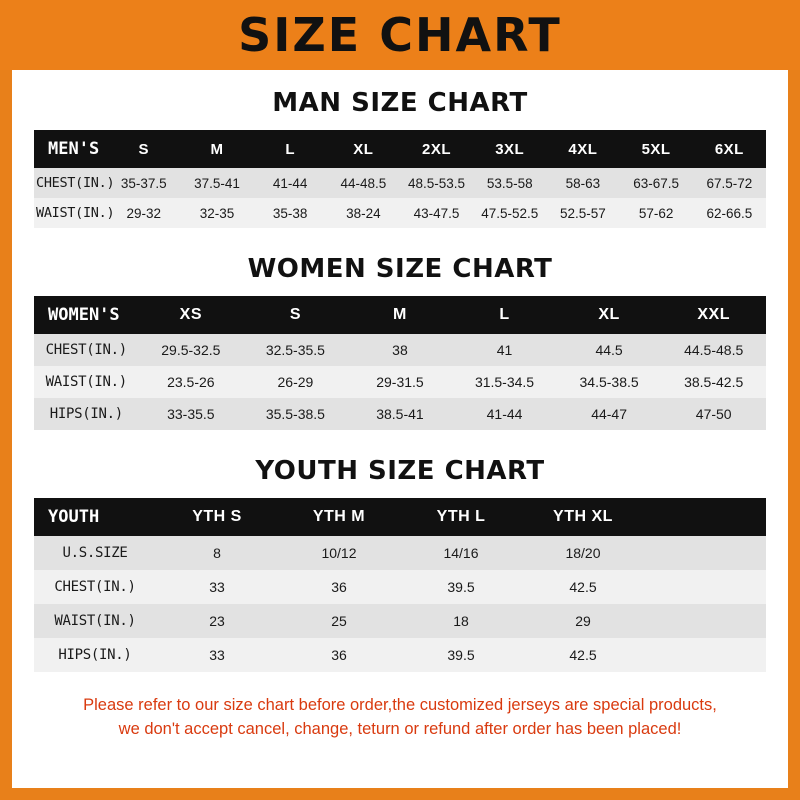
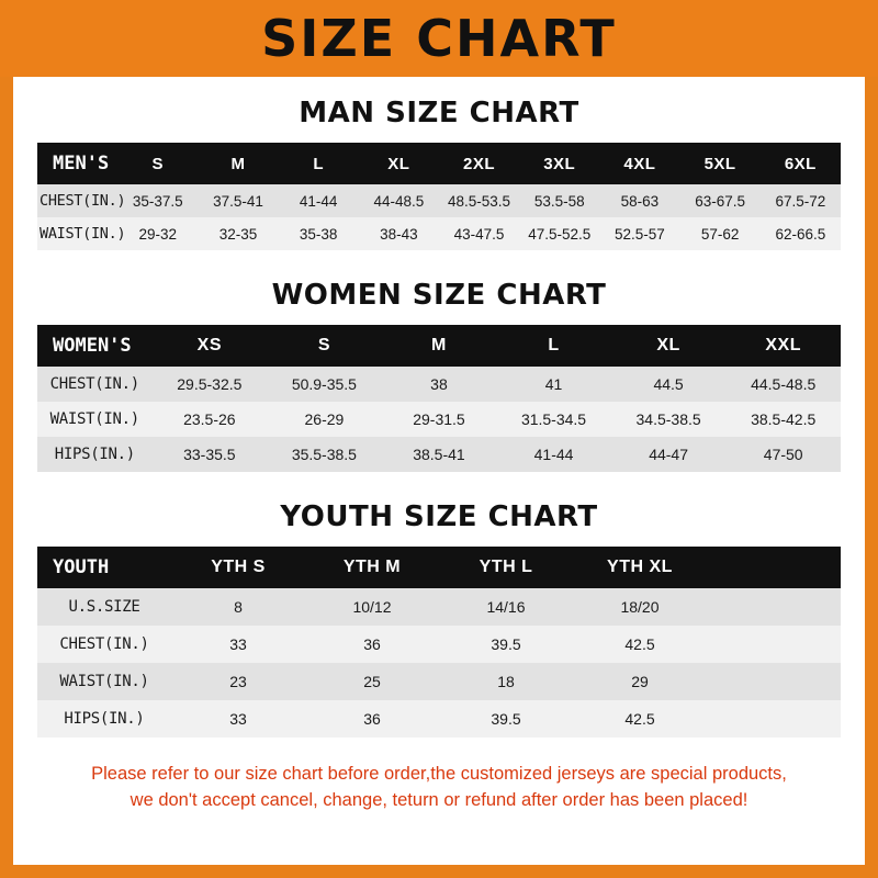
  SIZE CHART
  MAN SIZE CHART
  MEN'S	S	M	L	XL	2XL	3XL	4XL	5XL	6XL
  CHEST(IN.)	35-37.5	37.5-41	41-44	44-48.5	48.5-53.5	53.5-58	58-63	63-67.5	67.5-72
- WAIST(IN.)	29-32	32-35	35-38	38-24	43-47.5	47.5-52.5	52.5-57	57-62	62-66.5
+ WAIST(IN.)	29-32	32-35	35-38	38-43	43-47.5	47.5-52.5	52.5-57	57-62	62-66.5
  WOMEN SIZE CHART
  WOMEN'S	XS	S	M	L	XL	XXL
- CHEST(IN.)	29.5-32.5	32.5-35.5	38	41	44.5	44.5-48.5
+ CHEST(IN.)	29.5-32.5	50.9-35.5	38	41	44.5	44.5-48.5
  WAIST(IN.)	23.5-26	26-29	29-31.5	31.5-34.5	34.5-38.5	38.5-42.5
  HIPS(IN.)	33-35.5	35.5-38.5	38.5-41	41-44	44-47	47-50
  YOUTH SIZE CHART
  YOUTH	YTH S	YTH M	YTH L	YTH XL
  U.S.SIZE	8	10/12	14/16	18/20
  CHEST(IN.)	33	36	39.5	42.5
  WAIST(IN.)	23	25	18	29
  HIPS(IN.)	33	36	39.5	42.5
  Please refer to our size chart before order,the customized jerseys are special products,
  we don't accept cancel, change, teturn or refund after order has been placed!
